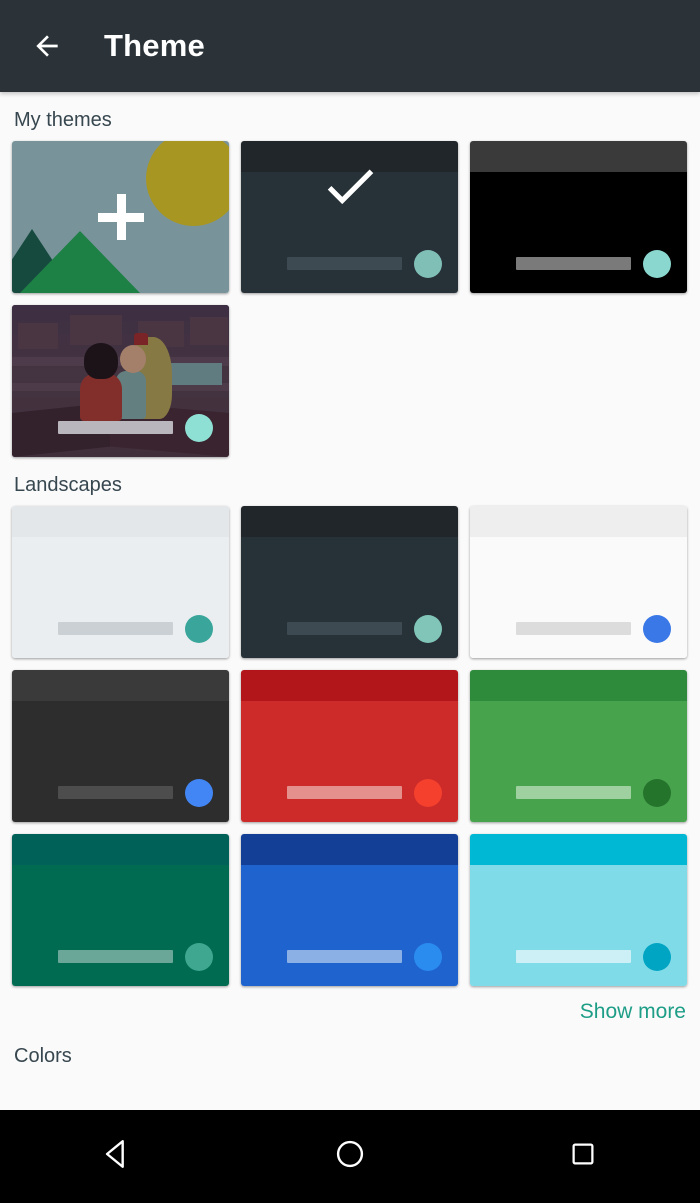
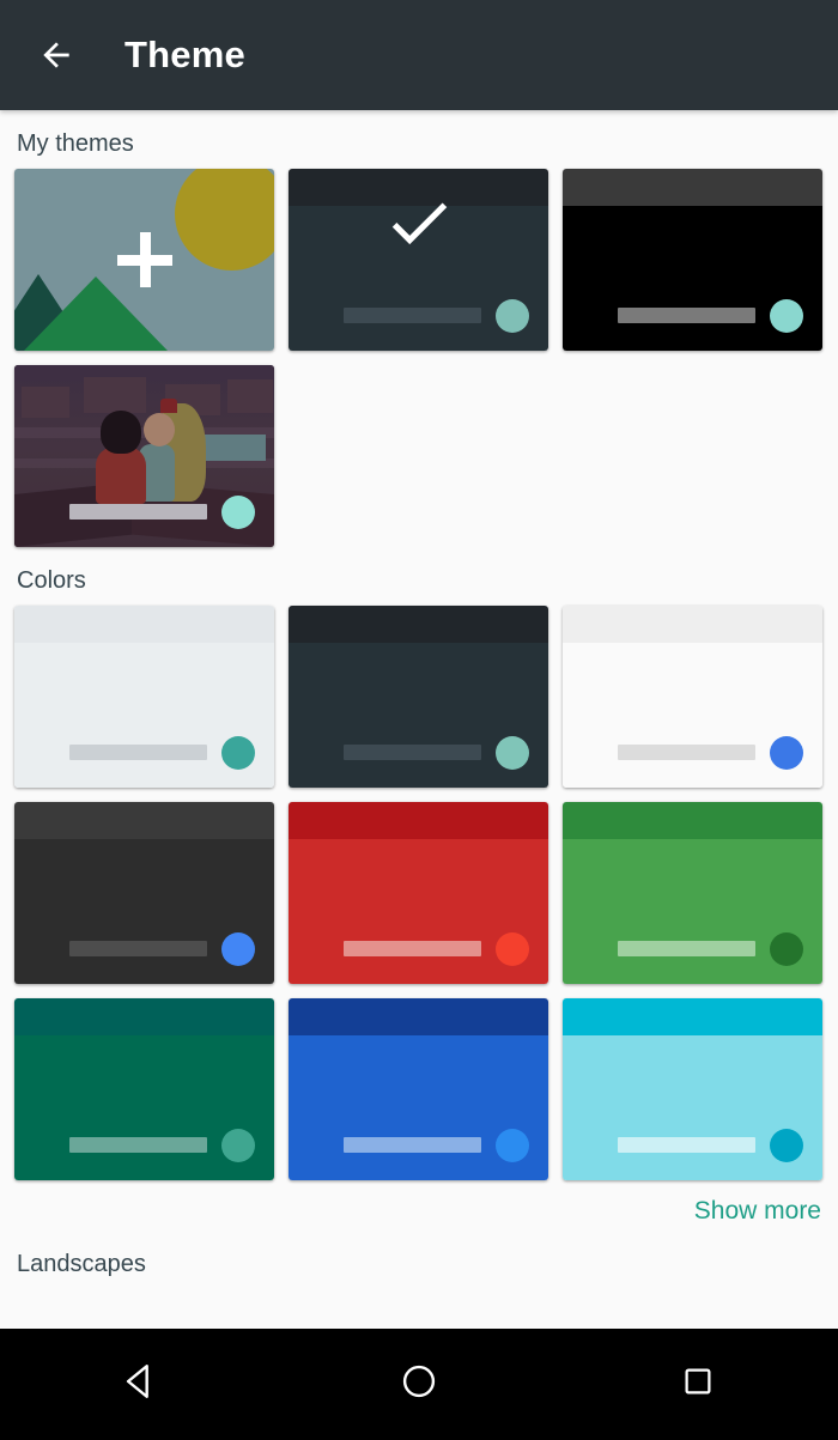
  Theme
  My themes
- Landscapes
+ Colors
  Show more
- Colors
+ Landscapes
